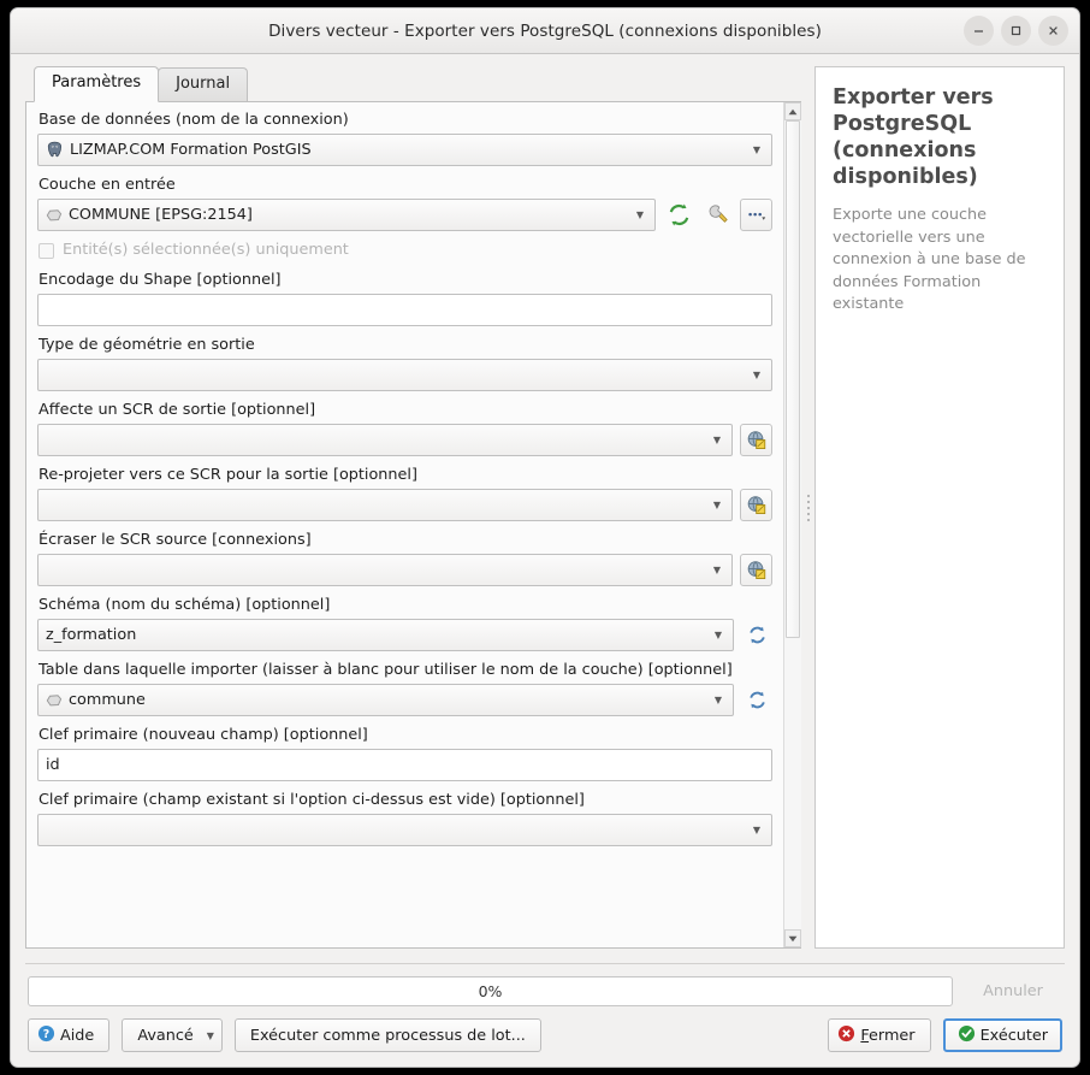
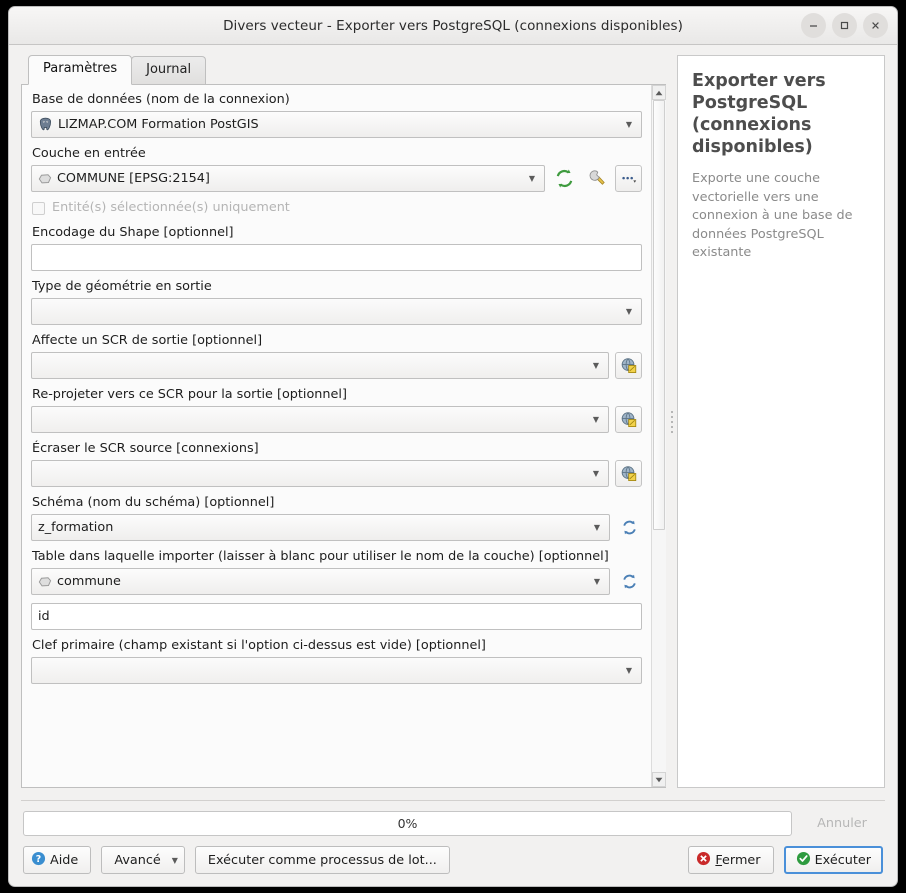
  Divers vecteur - Exporter vers PostgreSQL (connexions disponibles)
  Paramètres
  Journal
  Base de données (nom de la connexion)
  LIZMAP.COM Formation PostGIS
  ▼
  Couche en entrée
  COMMUNE [EPSG:2154]
  ▼
  Entité(s) sélectionnée(s) uniquement
  Encodage du Shape [optionnel]
  Type de géométrie en sortie
  ▼
  Affecte un SCR de sortie [optionnel]
  ▼
  Re-projeter vers ce SCR pour la sortie [optionnel]
  ▼
  Écraser le SCR source [connexions]
  ▼
  Schéma (nom du schéma) [optionnel]
  z_formation
  ▼
  Table dans laquelle importer (laisser à blanc pour utiliser le nom de la couche) [optionnel]
  commune
  ▼
- Clef primaire (nouveau champ) [optionnel]
  id
  Clef primaire (champ existant si l'option ci-dessus est vide) [optionnel]
  ▼
  Exporter vers PostgreSQL (connexions disponibles)
- Exporte une couche vectorielle vers une connexion à une base de données Formation existante
+ Exporte une couche vectorielle vers une connexion à une base de données PostgreSQL existante
  0%
  Annuler
  ?
  Aide
  Avancé
  ▼
  Exécuter comme processus de lot...
  Fermer
  Exécuter
